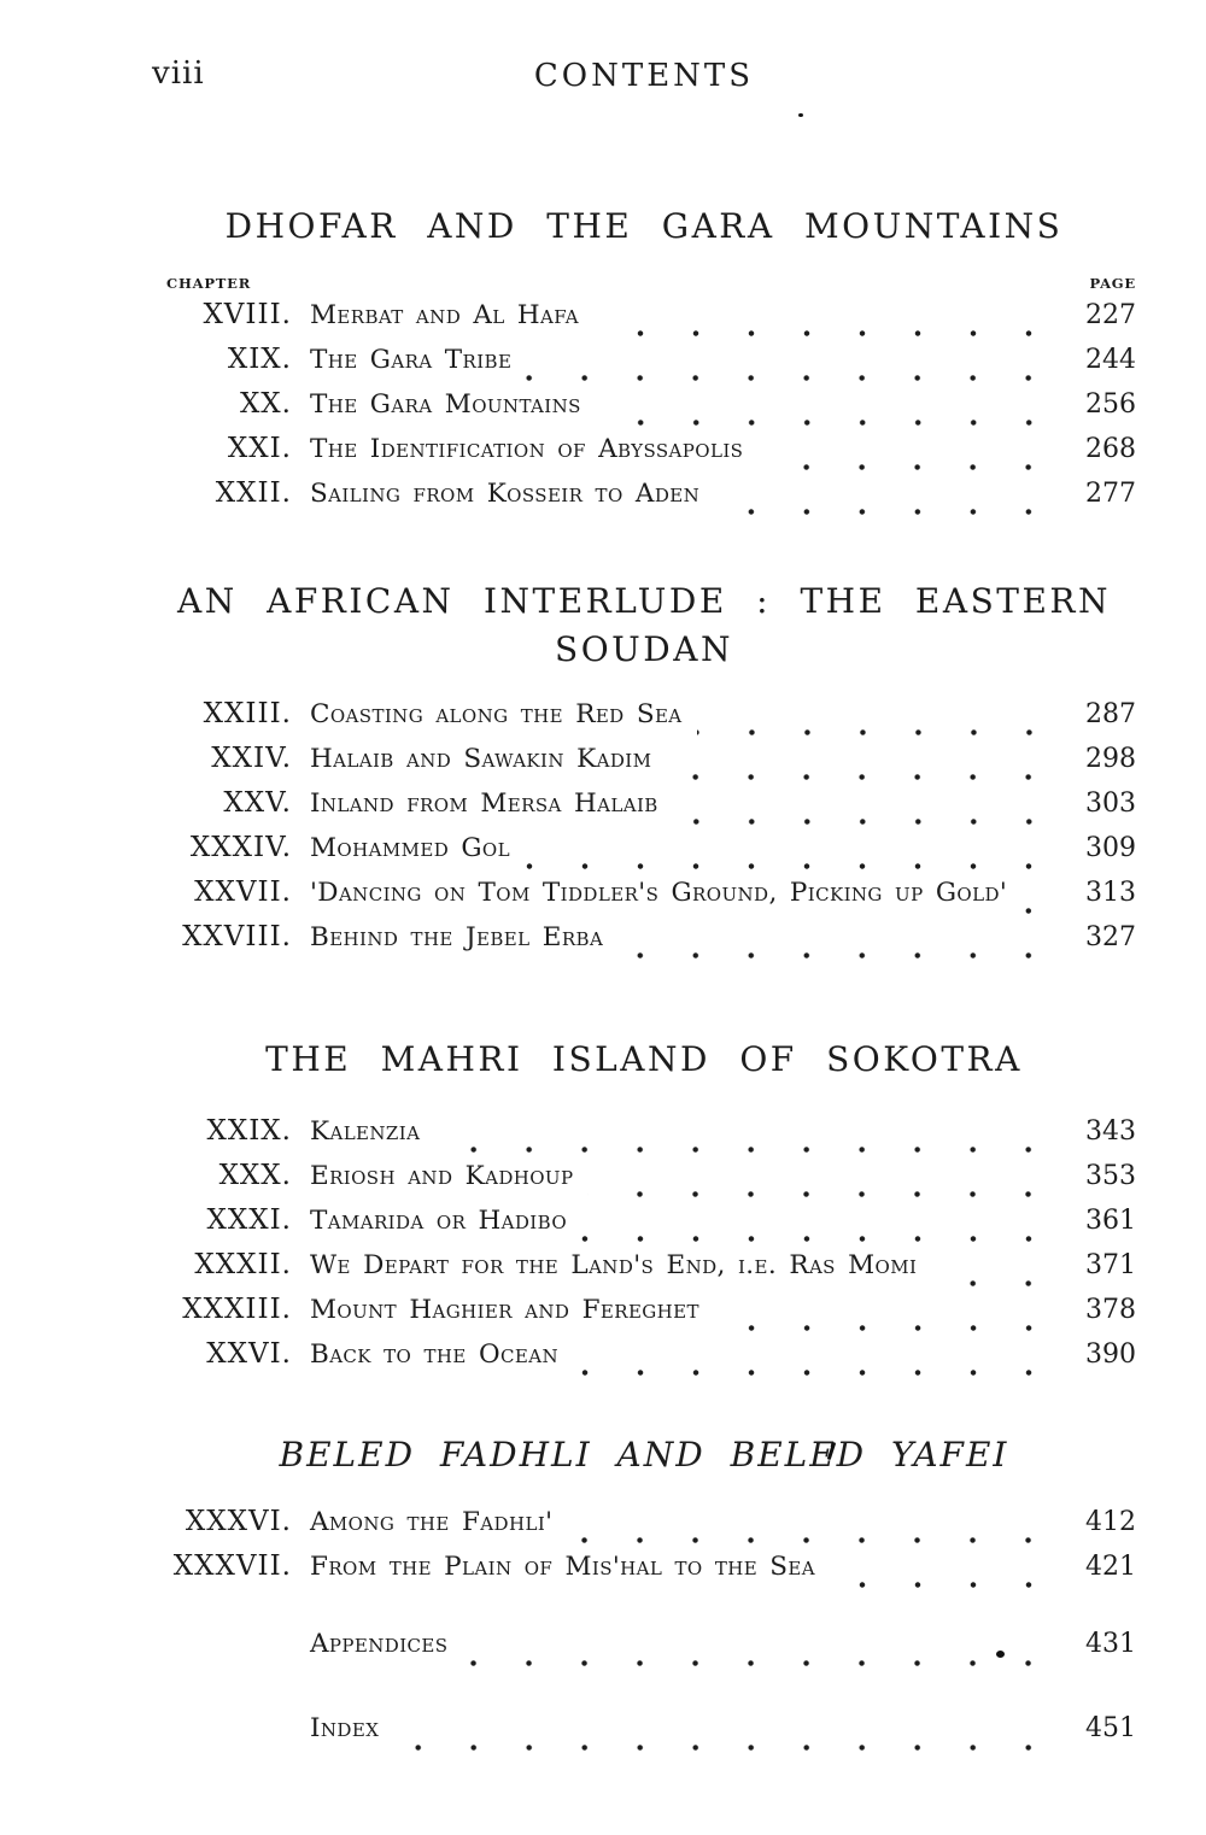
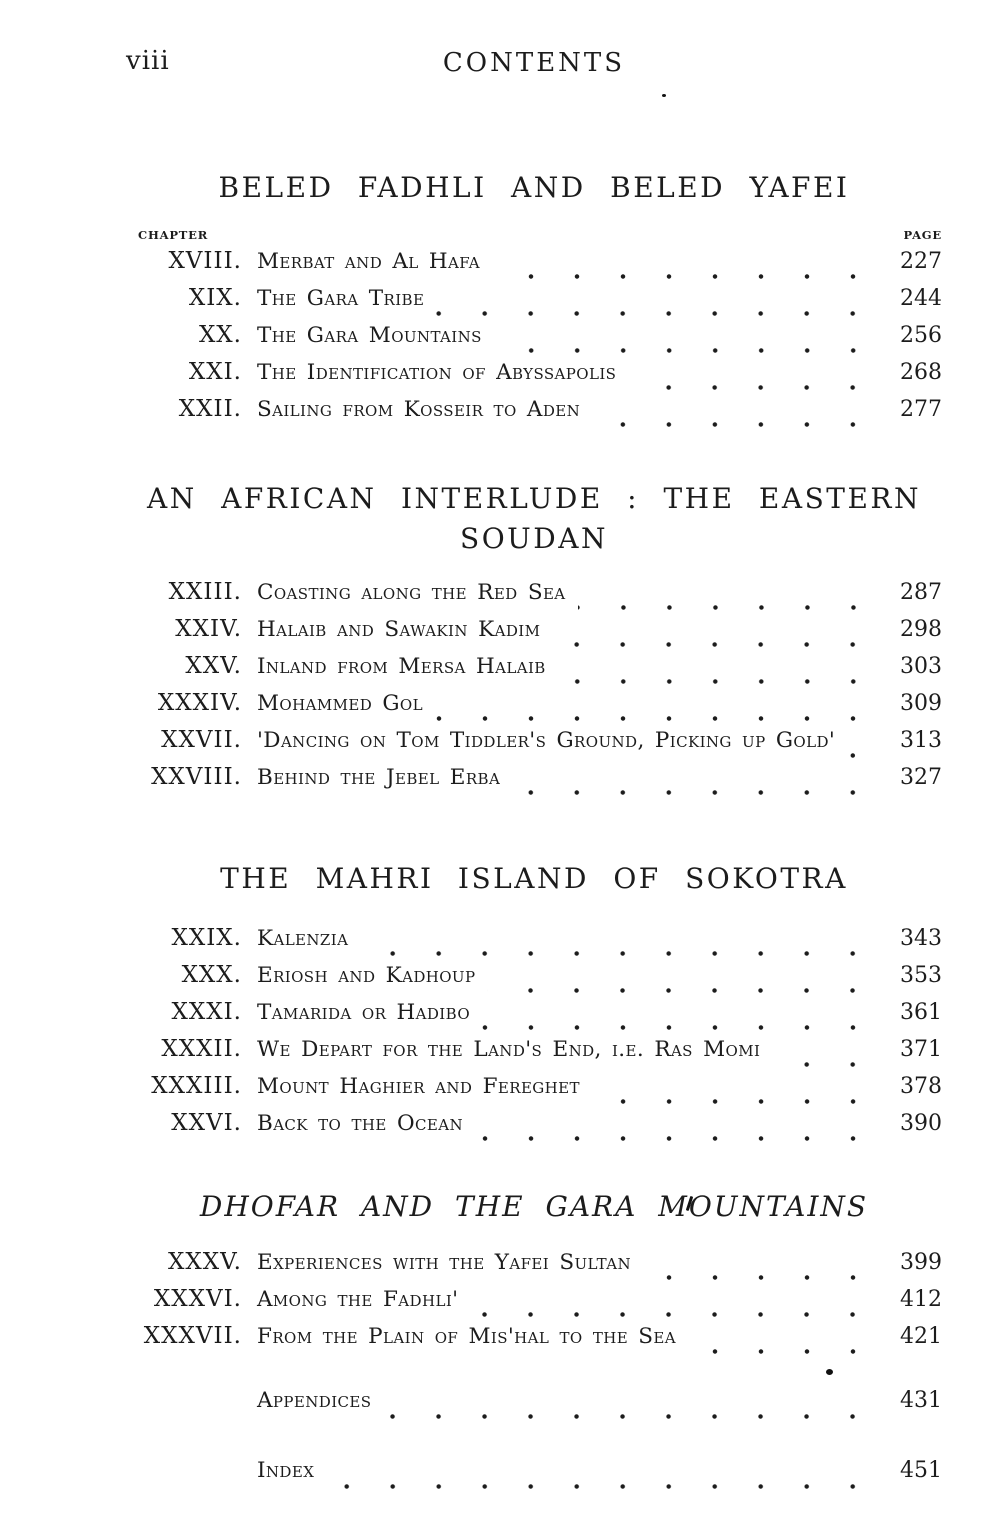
  viii
  CONTENTS
- DHOFAR AND THE GARA MOUNTAINS
+ BELED FADHLI AND BELED YAFEI
  CHAPTER
  PAGE
  XVIII.
  Merbat and Al Hafa
  227
  XIX.
  The Gara Tribe
  244
  XX.
  The Gara Mountains
  256
  XXI.
  The Identification of Abyssapolis
  268
  XXII.
  Sailing from Kosseir to Aden
  277
  AN AFRICAN INTERLUDE : THE EASTERN
  SOUDAN
  XXIII.
  Coasting along the Red Sea
  287
  XXIV.
  Halaib and Sawakin Kadim
  298
  XXV.
  Inland from Mersa Halaib
  303
  XXXIV.
  Mohammed Gol
  309
  XXVII.
  'Dancing on Tom Tiddler's Ground, Picking up Gold'
  313
  XXVIII.
  Behind the Jebel Erba
  327
  THE MAHRI ISLAND OF SOKOTRA
  XXIX.
  Kalenzia
  343
  XXX.
  Eriosh and Kadhoup
  353
  XXXI.
  Tamarida or Hadibo
  361
  XXXII.
  We Depart for the Land's End, i.e. Ras Momi
  371
  XXXIII.
  Mount Haghier and Fereghet
  378
  XXVI.
  Back to the Ocean
  390
- BELED FADHLI AND BELED YAFEI
+ DHOFAR AND THE GARA MOUNTAINS
+ XXXV.
+ Experiences with the Yafei Sultan
+ 399
  XXXVI.
  Among the Fadhli'
  412
  XXXVII.
  From the Plain of Mis'hal to the Sea
  421
  Appendices
  431
  Index
  451
